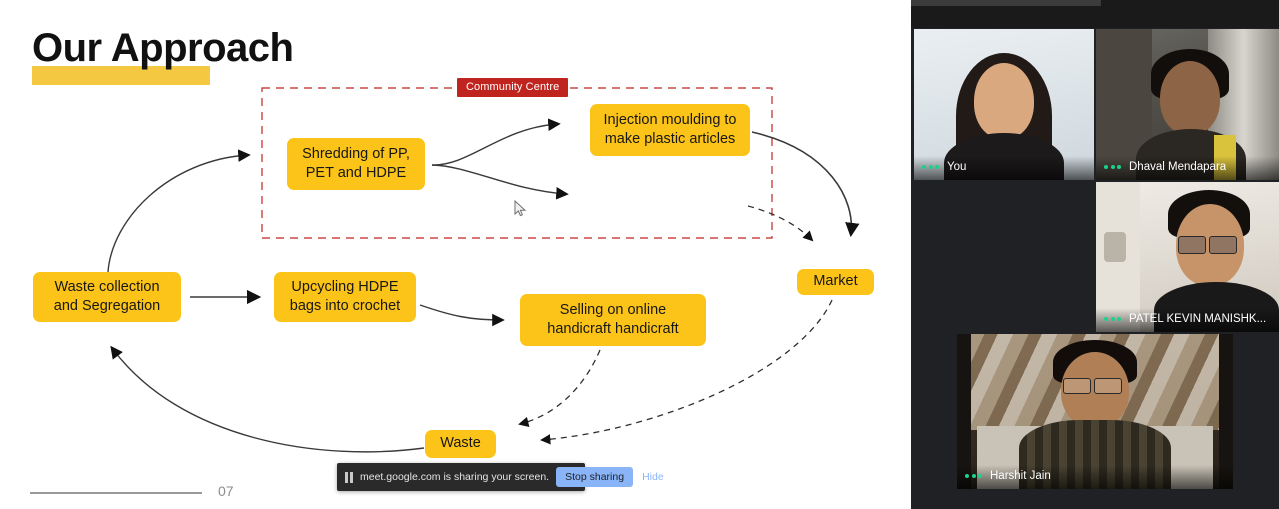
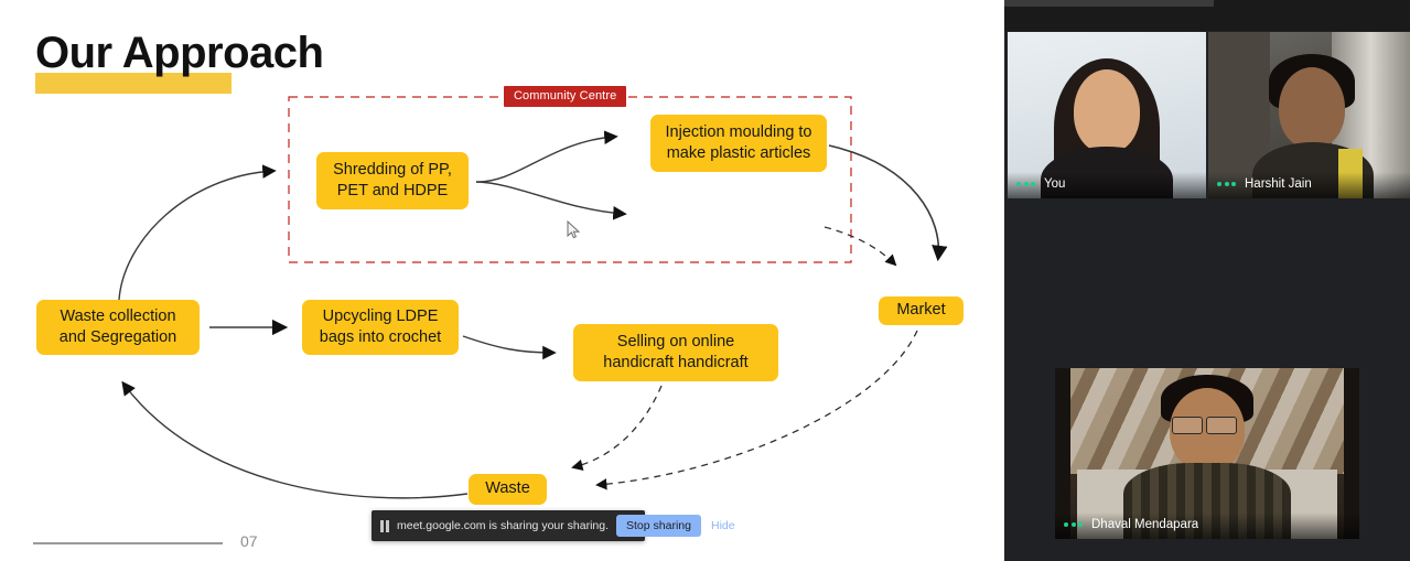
  Our Approach
  Community Centre
  Shredding of PP, PET and HDPE
  Injection moulding to make plastic articles
  Waste collection and Segregation
- Upcycling HDPE bags into crochet
+ Upcycling LDPE bags into crochet
  Selling on online handicraft handicraft
  Market
  Waste
  07
- meet.google.com is sharing your screen.
+ meet.google.com is sharing your sharing.
  Stop sharing
  Hide
  You
- Dhaval Mendapara
+ Harshit Jain
- PATEL KEVIN MANISHK...
- Harshit Jain
+ Dhaval Mendapara
